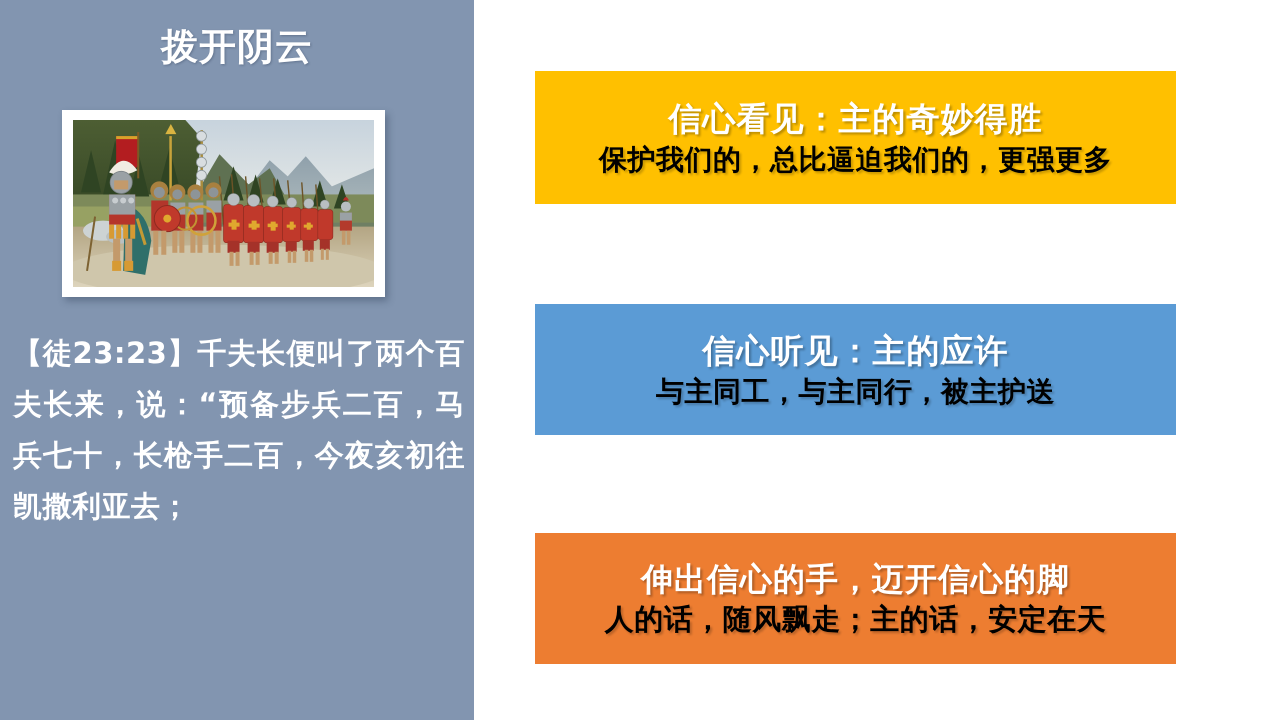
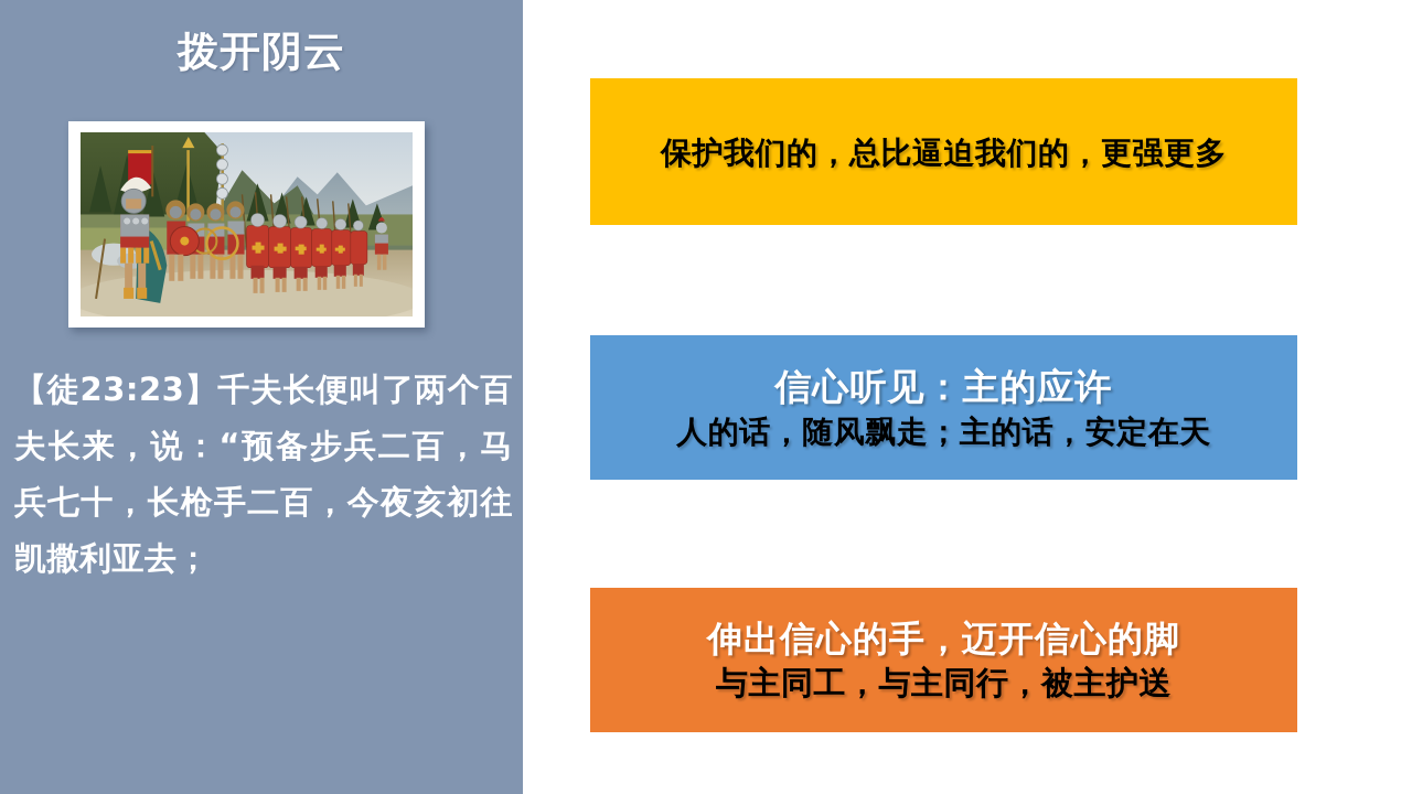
  拨开阴云
  【徒23:23】千夫长便叫了两个百夫长来，说：“预备步兵二百，马兵七十，长枪手二百，今夜亥初往凯撒利亚去；
- 信心看见：主的奇妙得胜
  保护我们的，总比逼迫我们的，更强更多
  信心听见：主的应许
- 与主同工，与主同行，被主护送
+ 人的话，随风飘走；主的话，安定在天
  伸出信心的手，迈开信心的脚
- 人的话，随风飘走；主的话，安定在天
+ 与主同工，与主同行，被主护送
